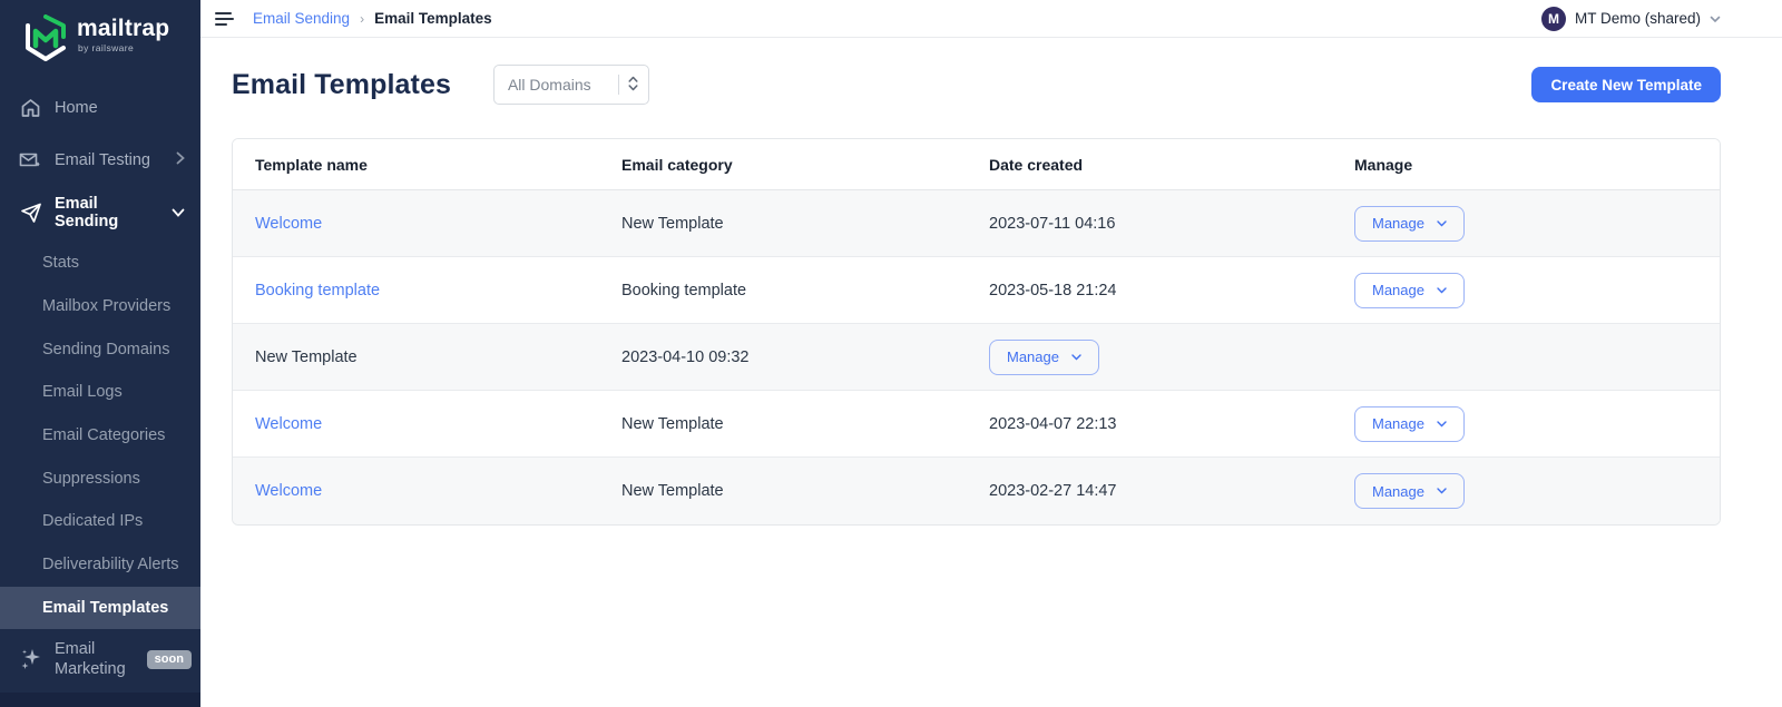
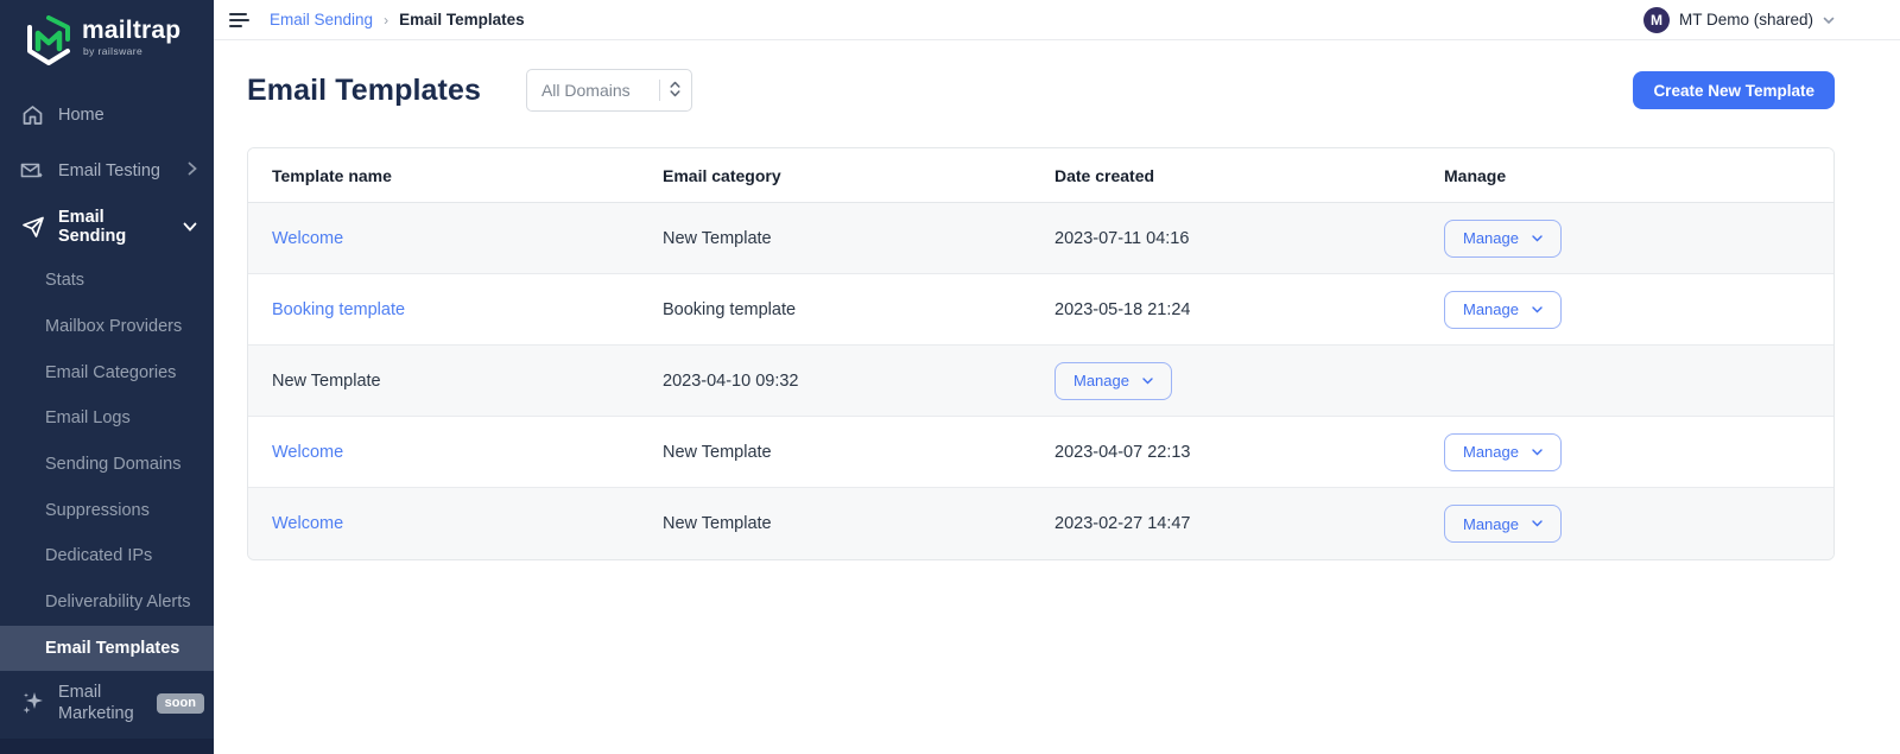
  mailtrap
  by railsware
  Home
  Email Testing
  Email Sending
  Stats
  Mailbox Providers
- Sending Domains
+ Email Categories
  Email Logs
- Email Categories
+ Sending Domains
  Suppressions
  Dedicated IPs
  Deliverability Alerts
  Email Templates
  Email Marketing
  soon
  Email Sending
  ›
  Email Templates
  M
  MT Demo (shared)
  Email Templates
  All Domains
  Create New Template
  Template name
  Email category
  Date created
  Manage
  Welcome
  New Template
  2023-07-11 04:16
  Manage
  Booking template
  Booking template
  2023-05-18 21:24
  Manage
  New Template
  2023-04-10 09:32
  Manage
  Welcome
  New Template
  2023-04-07 22:13
  Manage
  Welcome
  New Template
  2023-02-27 14:47
  Manage
